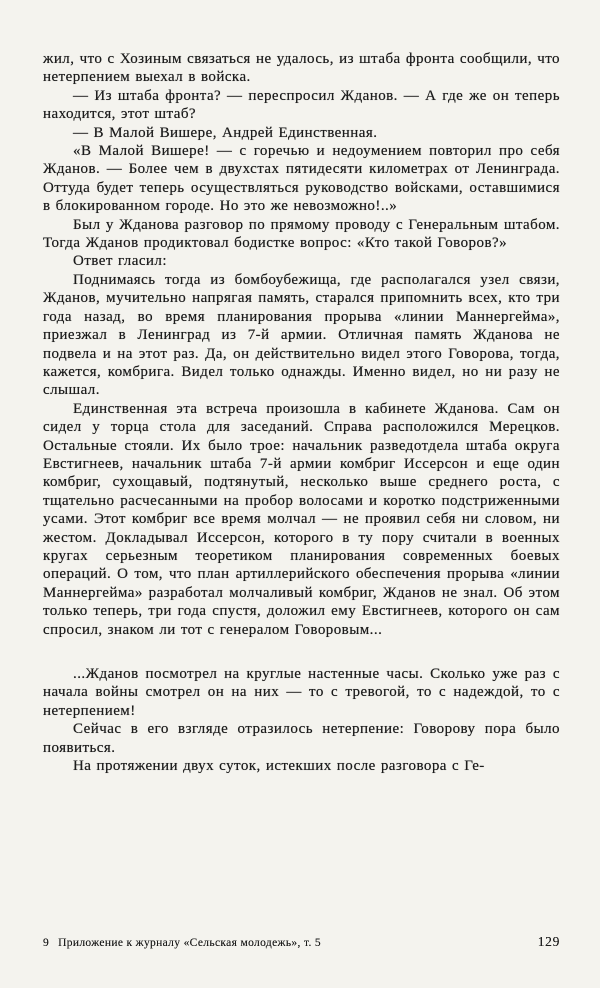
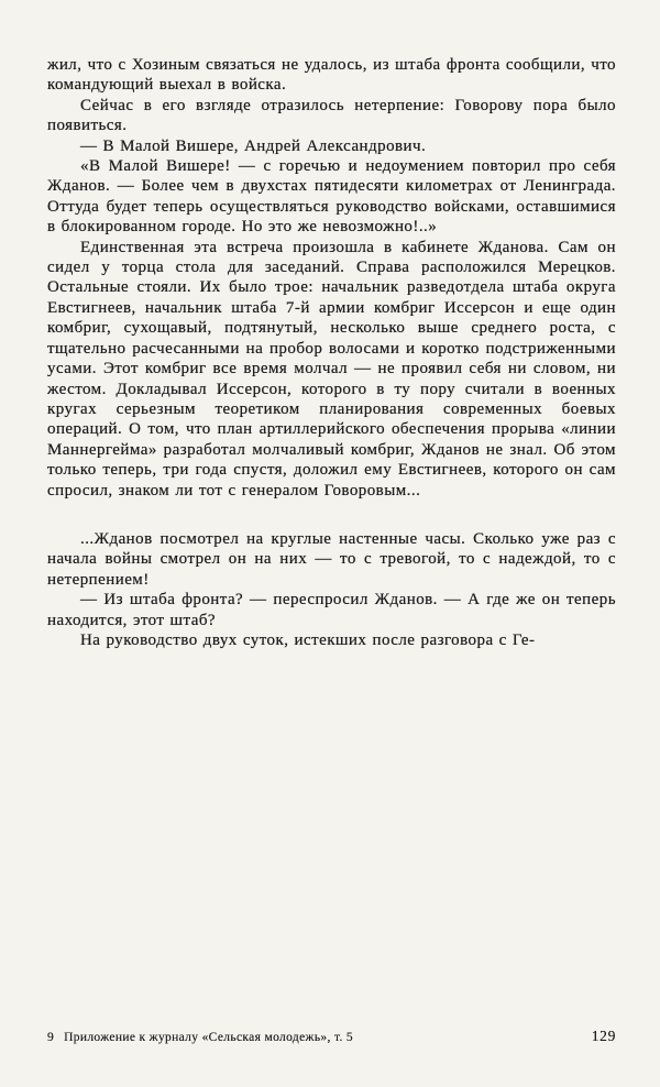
- жил, что с Хозиным связаться не удалось, из штаба фронта сообщили, что нетерпением выехал в войска.
+ жил, что с Хозиным связаться не удалось, из штаба фронта сообщили, что командующий выехал в войска.
- — Из штаба фронта? — переспросил Жданов. — А где же он теперь находится, этот штаб?
+ Сейчас в его взгляде отразилось нетерпение: Говорову пора было появиться.
- — В Малой Вишере, Андрей Единственная.
+ — В Малой Вишере, Андрей Александрович.
  «В Малой Вишере! — с горечью и недоумением повторил про себя Жданов. — Более чем в двухстах пятидесяти километрах от Ленинграда. Оттуда будет теперь осуществляться руководство войсками, оставшимися в блокированном городе. Но это же невозможно!..»
- Был у Жданова разговор по прямому проводу с Генеральным штабом. Тогда Жданов продиктовал бодистке вопрос: «Кто такой Говоров?»
- Ответ гласил:
- Поднимаясь тогда из бомбоубежища, где располагался узел связи, Жданов, мучительно напрягая память, старался припомнить всех, кто три года назад, во время планирования прорыва «линии Маннергейма», приезжал в Ленинград из 7-й армии. Отличная память Жданова не подвела и на этот раз. Да, он действительно видел этого Говорова, тогда, кажется, комбрига. Видел только однажды. Именно видел, но ни разу не слышал.
  Единственная эта встреча произошла в кабинете Жданова. Сам он сидел у торца стола для заседаний. Справа расположился Мерецков. Остальные стояли. Их было трое: начальник разведотдела штаба округа Евстигнеев, начальник штаба 7-й армии комбриг Иссерсон и еще один комбриг, сухощавый, подтянутый, несколько выше среднего роста, с тщательно расчесанными на пробор волосами и коротко подстриженными усами. Этот комбриг все время молчал — не проявил себя ни словом, ни жестом. Докладывал Иссерсон, которого в ту пору считали в военных кругах серьезным теоретиком планирования современных боевых операций. О том, что план артиллерийского обеспечения прорыва «линии Маннергейма» разработал молчаливый комбриг, Жданов не знал. Об этом только теперь, три года спустя, доложил ему Евстигнеев, которого он сам спросил, знаком ли тот с генералом Говоровым...
  ...Жданов посмотрел на круглые настенные часы. Сколько уже раз с начала войны смотрел он на них — то с тревогой, то с надеждой, то с нетерпением!
- Сейчас в его взгляде отразилось нетерпение: Говорову пора было появиться.
+ — Из штаба фронта? — переспросил Жданов. — А где же он теперь находится, этот штаб?
- На протяжении двух суток, истекших после разговора с Ге-
+ На руководство двух суток, истекших после разговора с Ге-
  9 Приложение к журналу «Сельская молодежь», т. 5
  129
